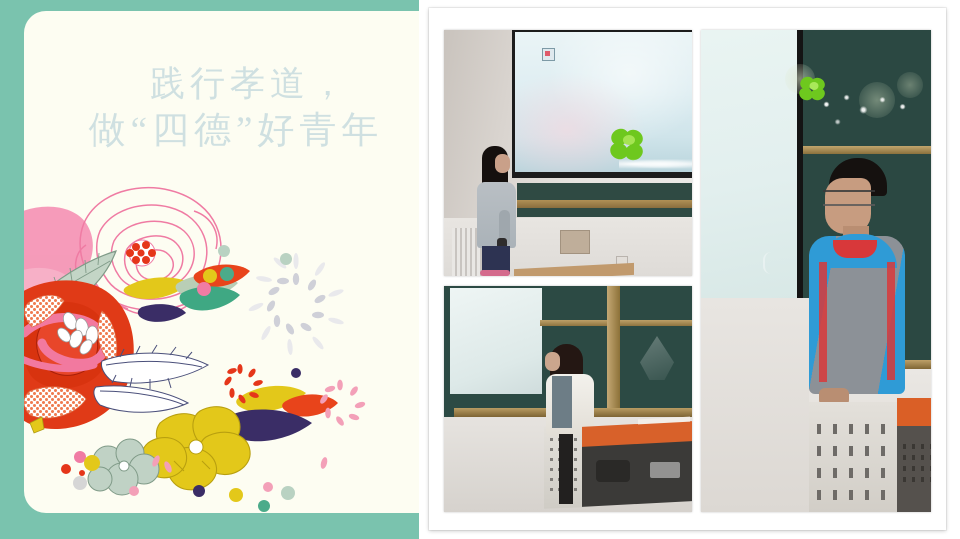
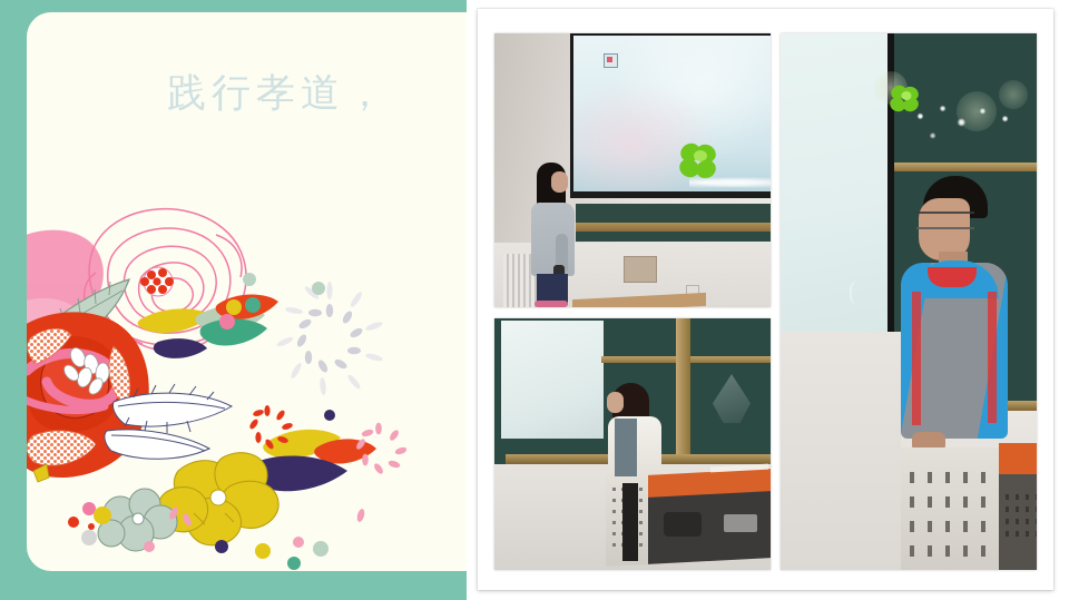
  践行孝道，
- 做“四德”好青年
